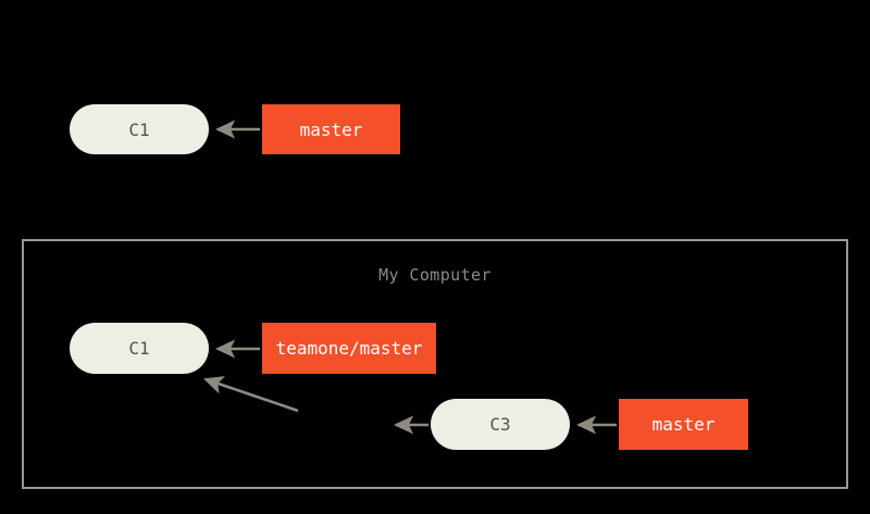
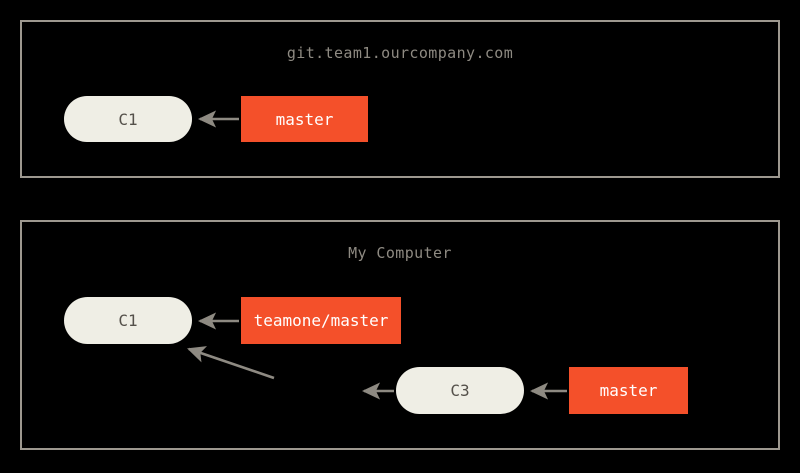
+ git.team1.ourcompany.com
  C1
  master
  My Computer
  C1
  C3
  teamone/master
  master
